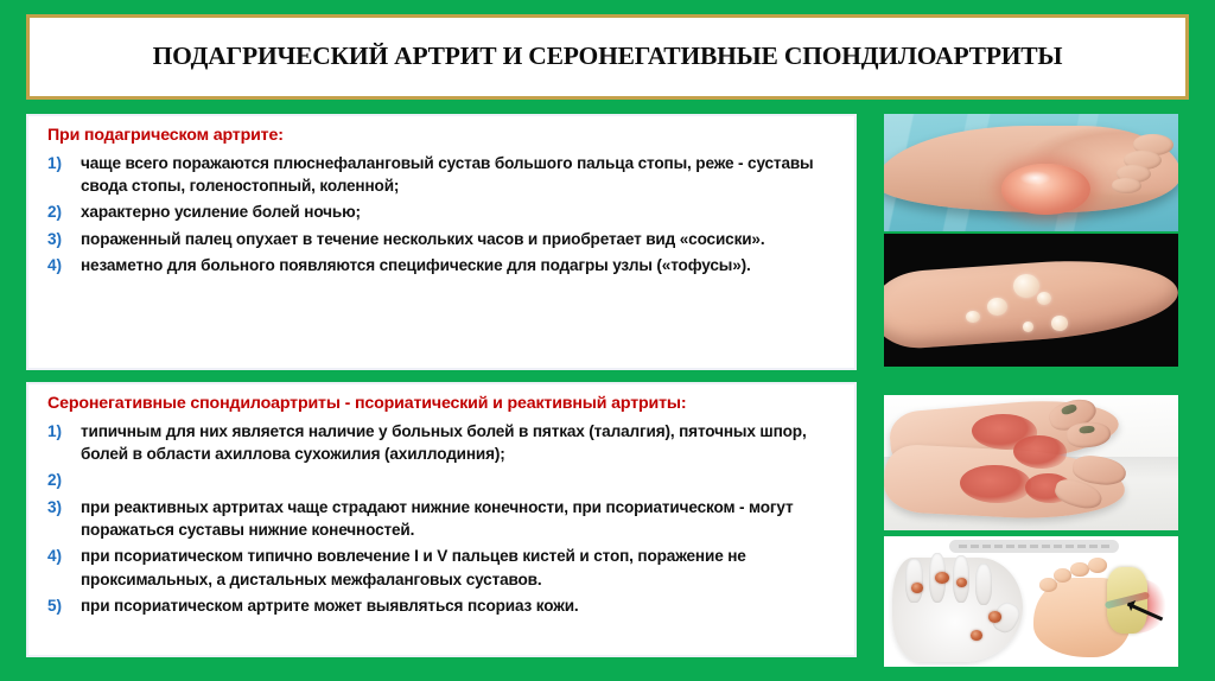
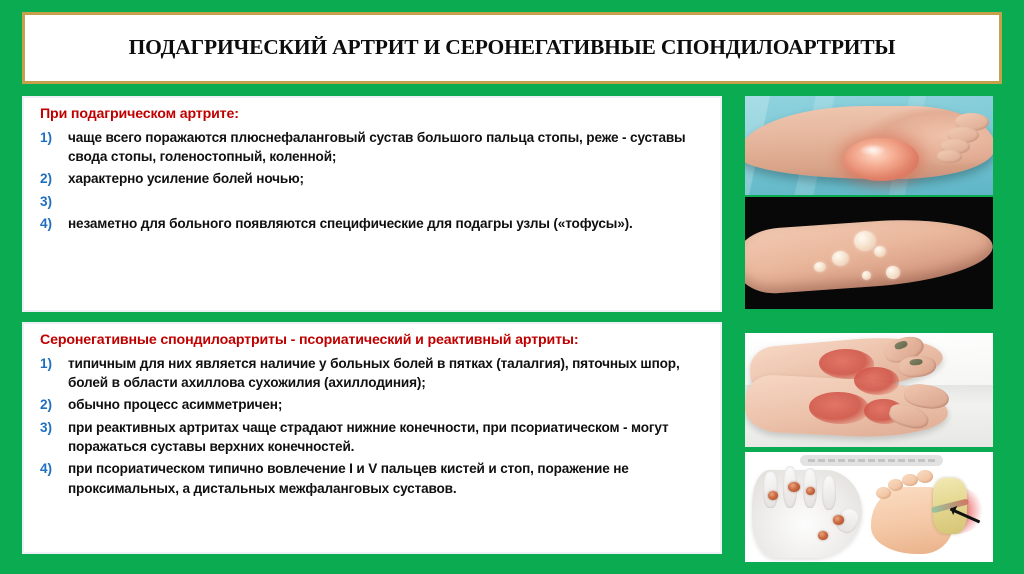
  ПОДАГРИЧЕСКИЙ АРТРИТ И СЕРОНЕГАТИВНЫЕ СПОНДИЛОАРТРИТЫ
  При подагрическом артрите:
  1)
  чаще всего поражаются плюснефаланговый сустав большого пальца стопы, реже - суставы свода стопы, голеностопный, коленной;
  2)
  характерно усиление болей ночью;
  3)
- пораженный палец опухает в течение нескольких часов и приобретает вид «сосиски».
  4)
  незаметно для больного появляются специфические для подагры узлы («тофусы»).
  Серонегативные спондилоартриты - псориатический и реактивный артриты:
  1)
  типичным для них является наличие у больных болей в пятках (талалгия), пяточных шпор, болей в области ахиллова сухожилия (ахиллодиния);
  2)
+ обычно процесс асимметричен;
  3)
- при реактивных артритах чаще страдают нижние конечности, при псориатическом - могут поражаться суставы нижние конечностей.
+ при реактивных артритах чаще страдают нижние конечности, при псориатическом - могут поражаться суставы верхних конечностей.
  4)
  при псориатическом типично вовлечение I и V пальцев кистей и стоп, поражение не проксимальных, а дистальных межфаланговых суставов.
- 5)
- при псориатическом артрите может выявляться псориаз кожи.
